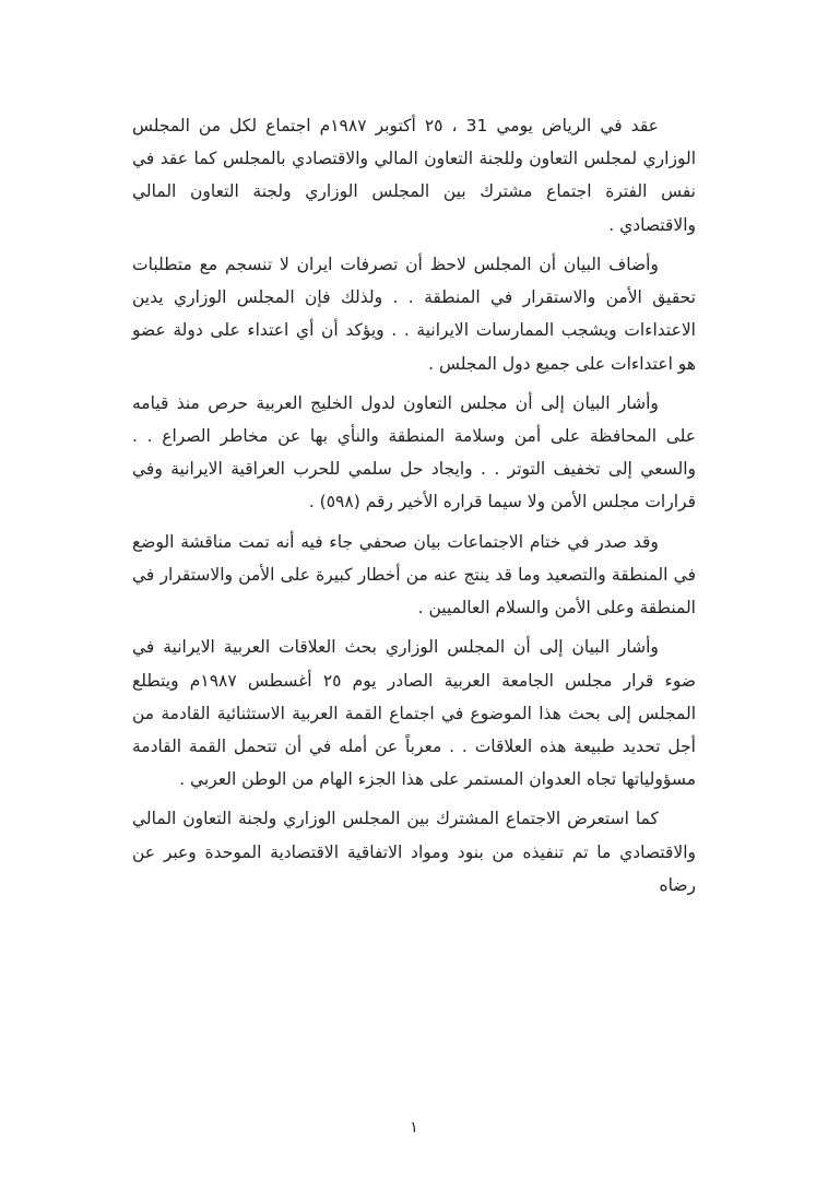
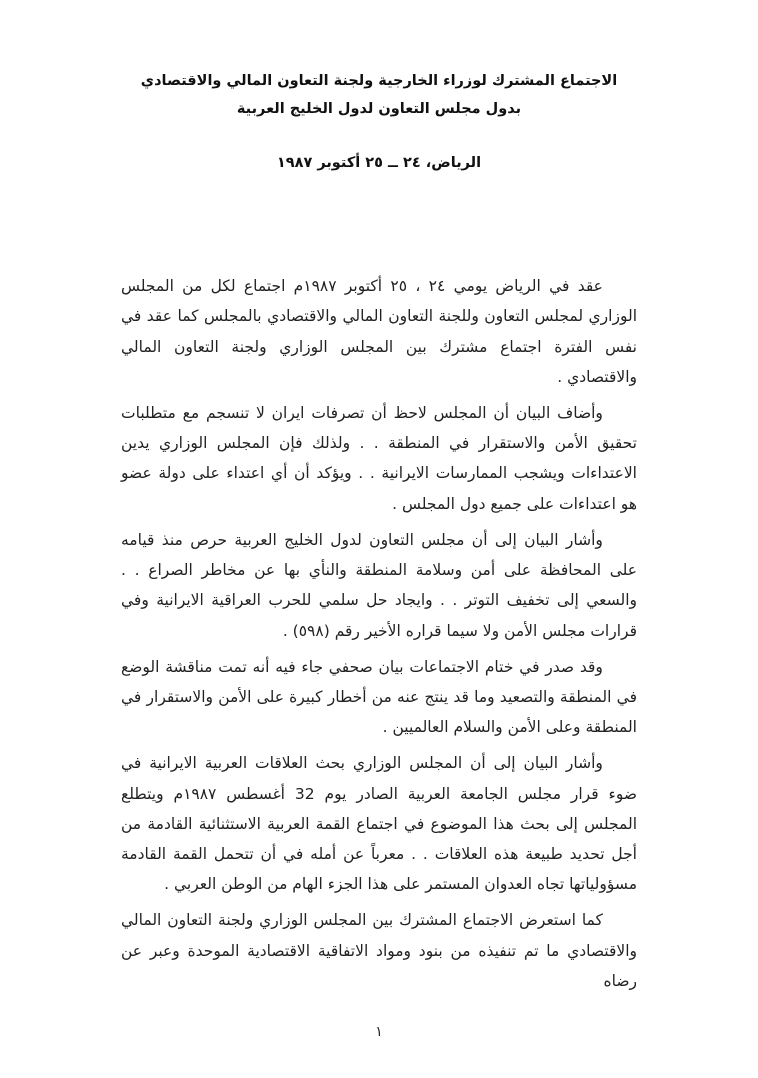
+ الاجتماع المشترك لوزراء الخارجية ولجنة التعاون المالي والاقتصادي
+ بدول مجلس التعاون لدول الخليج العربية
+ الرياض، ٢٤ ــ ٢٥ أكتوبر ١٩٨٧
- عقد في الرياض يومي 31 ، ٢٥ أكتوبر ١٩٨٧م اجتماع لكل من المجلس الوزاري لمجلس التعاون وللجنة التعاون المالي والاقتصادي بالمجلس كما عقد في نفس الفترة اجتماع مشترك بين المجلس الوزاري ولجنة التعاون المالي والاقتصادي .
+ عقد في الرياض يومي ٢٤ ، ٢٥ أكتوبر ١٩٨٧م اجتماع لكل من المجلس الوزاري لمجلس التعاون وللجنة التعاون المالي والاقتصادي بالمجلس كما عقد في نفس الفترة اجتماع مشترك بين المجلس الوزاري ولجنة التعاون المالي والاقتصادي .
  وأضاف البيان أن المجلس لاحظ أن تصرفات ايران لا تنسجم مع متطلبات تحقيق الأمن والاستقرار في المنطقة . . ولذلك فإن المجلس الوزاري يدين الاعتداءات ويشجب الممارسات الايرانية . . ويؤكد أن أي اعتداء على دولة عضو هو اعتداءات على جميع دول المجلس .
  وأشار البيان إلى أن مجلس التعاون لدول الخليج العربية حرص منذ قيامه على المحافظة على أمن وسلامة المنطقة والنأي بها عن مخاطر الصراع . . والسعي إلى تخفيف التوتر . . وايجاد حل سلمي للحرب العراقية الايرانية وفي قرارات مجلس الأمن ولا سيما قراره الأخير رقم (٥٩٨) .
  وقد صدر في ختام الاجتماعات بيان صحفي جاء فيه أنه تمت مناقشة الوضع في المنطقة والتصعيد وما قد ينتج عنه من أخطار كبيرة على الأمن والاستقرار في المنطقة وعلى الأمن والسلام العالميين .
- وأشار البيان إلى أن المجلس الوزاري بحث العلاقات العربية الايرانية في ضوء قرار مجلس الجامعة العربية الصادر يوم ٢٥ أغسطس ١٩٨٧م ويتطلع المجلس إلى بحث هذا الموضوع في اجتماع القمة العربية الاستثنائية القادمة من أجل تحديد طبيعة هذه العلاقات . . معرباً عن أمله في أن تتحمل القمة القادمة مسؤولياتها تجاه العدوان المستمر على هذا الجزء الهام من الوطن العربي .
+ وأشار البيان إلى أن المجلس الوزاري بحث العلاقات العربية الايرانية في ضوء قرار مجلس الجامعة العربية الصادر يوم 32 أغسطس ١٩٨٧م ويتطلع المجلس إلى بحث هذا الموضوع في اجتماع القمة العربية الاستثنائية القادمة من أجل تحديد طبيعة هذه العلاقات . . معرباً عن أمله في أن تتحمل القمة القادمة مسؤولياتها تجاه العدوان المستمر على هذا الجزء الهام من الوطن العربي .
  كما استعرض الاجتماع المشترك بين المجلس الوزاري ولجنة التعاون المالي والاقتصادي ما تم تنفيذه من بنود ومواد الاتفاقية الاقتصادية الموحدة وعبر عن رضاه
  ١
